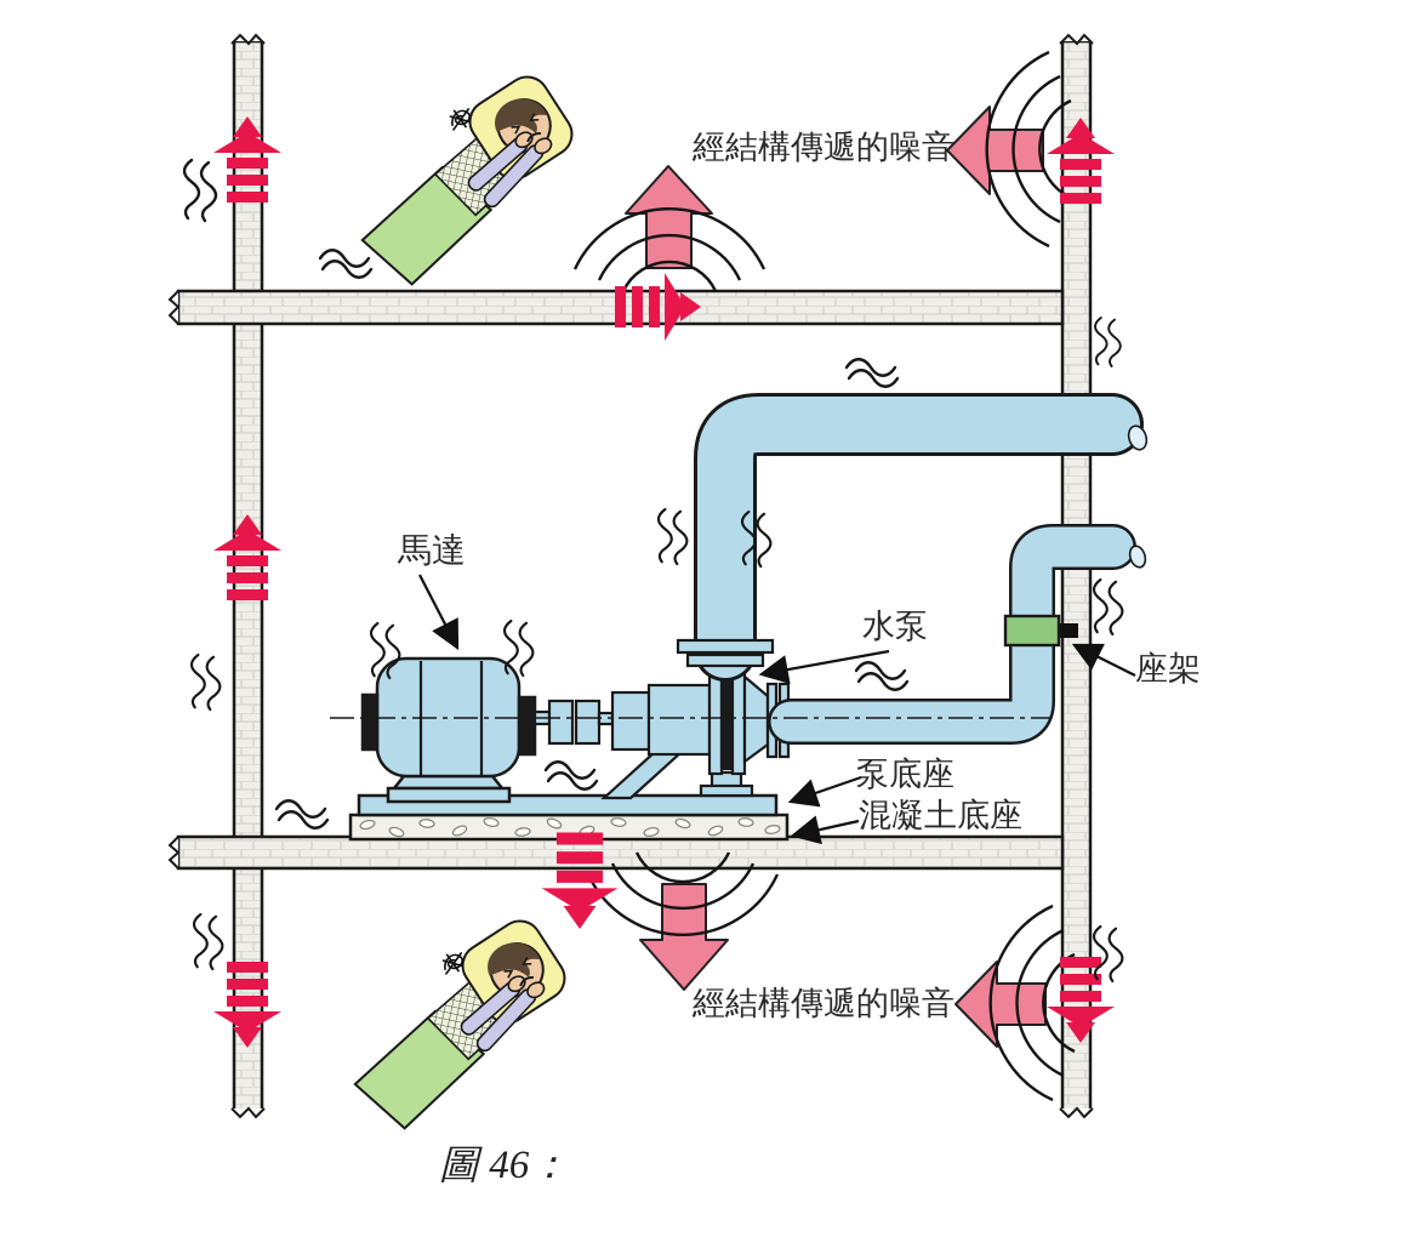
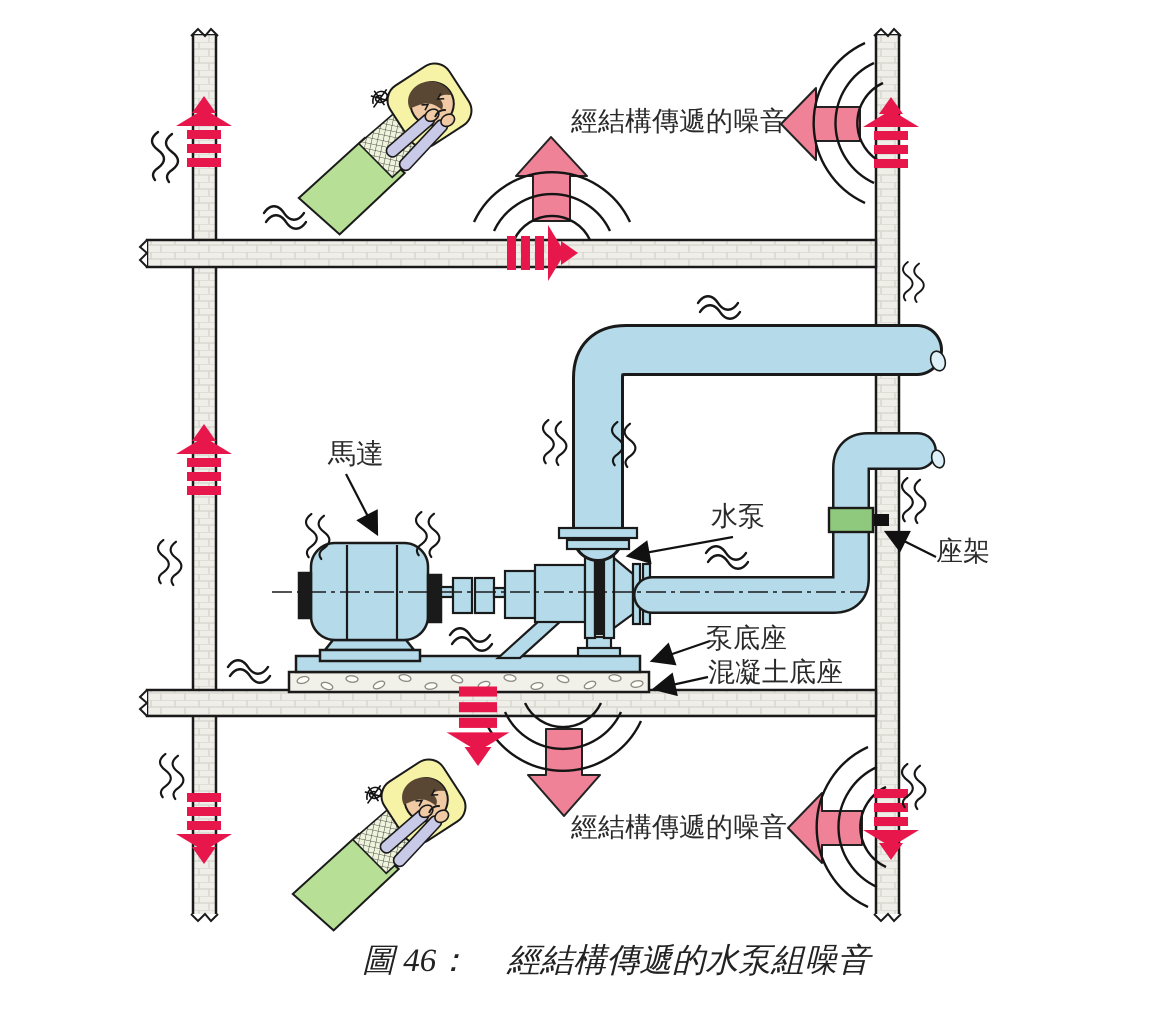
  馬達
  水泵
  座架
  泵底座
  混凝土底座
  經結構傳遞的噪音
  經結構傳遞的噪音
  圖 46：
+ 經結構傳遞的水泵組噪音
